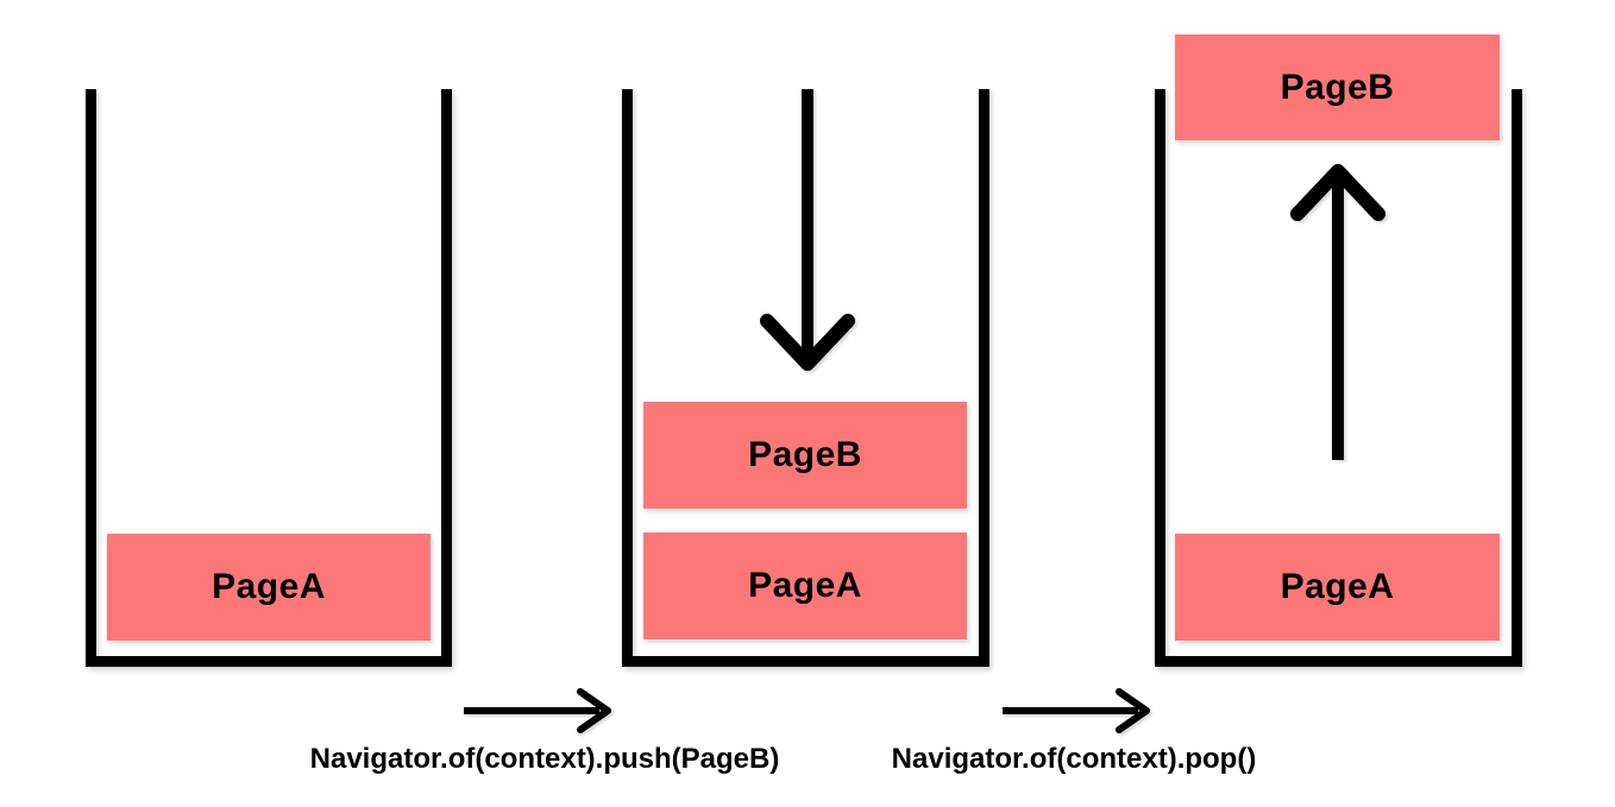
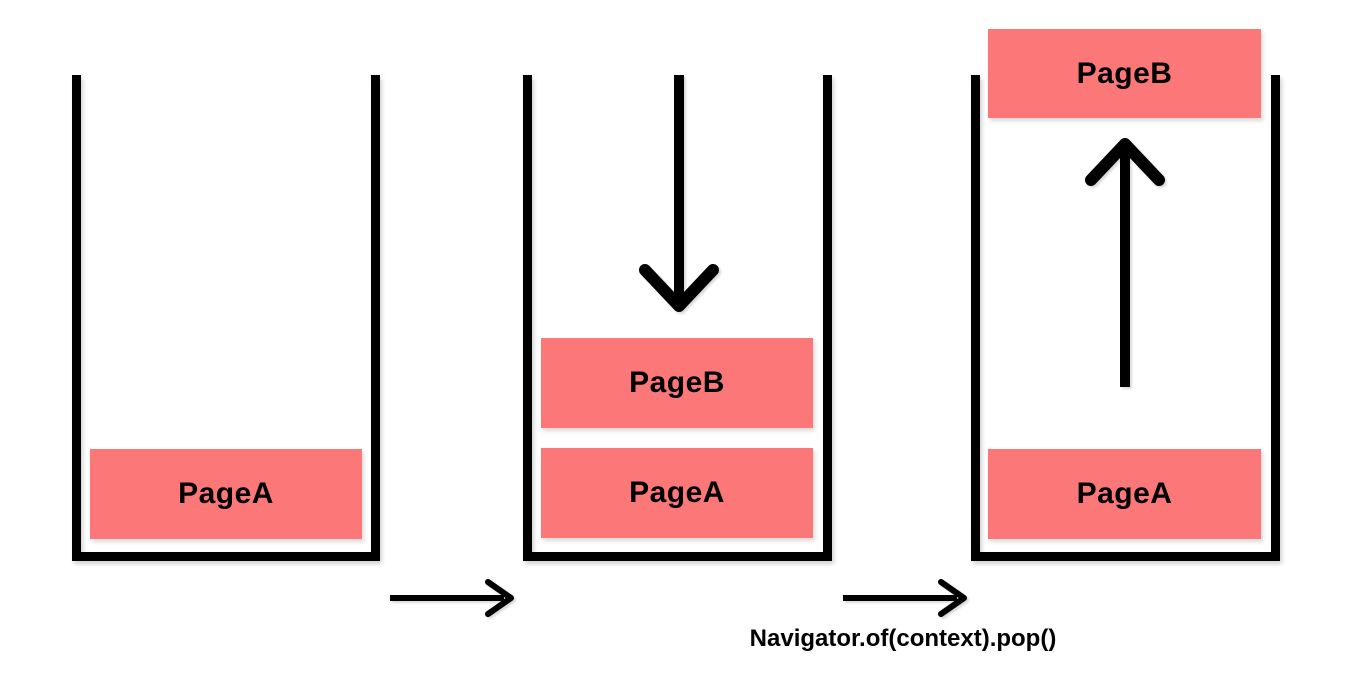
  PageA
  PageB
  PageA
  PageB
  PageA
- Navigator.of(context).push(PageB)
  Navigator.of(context).pop()
